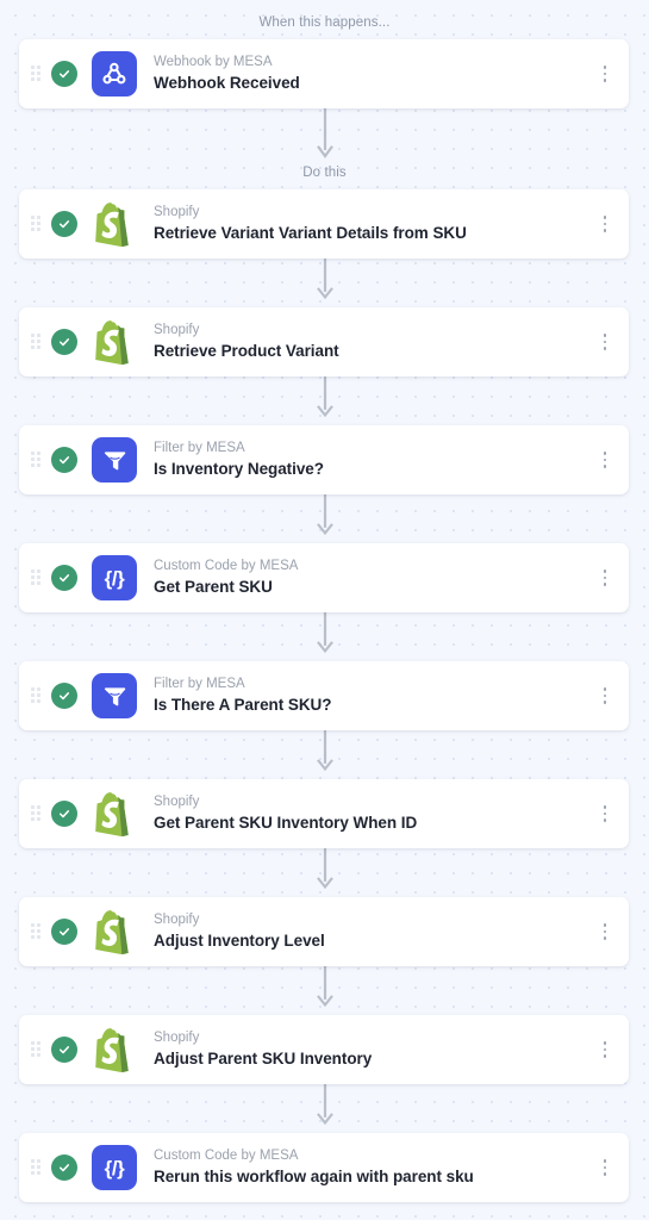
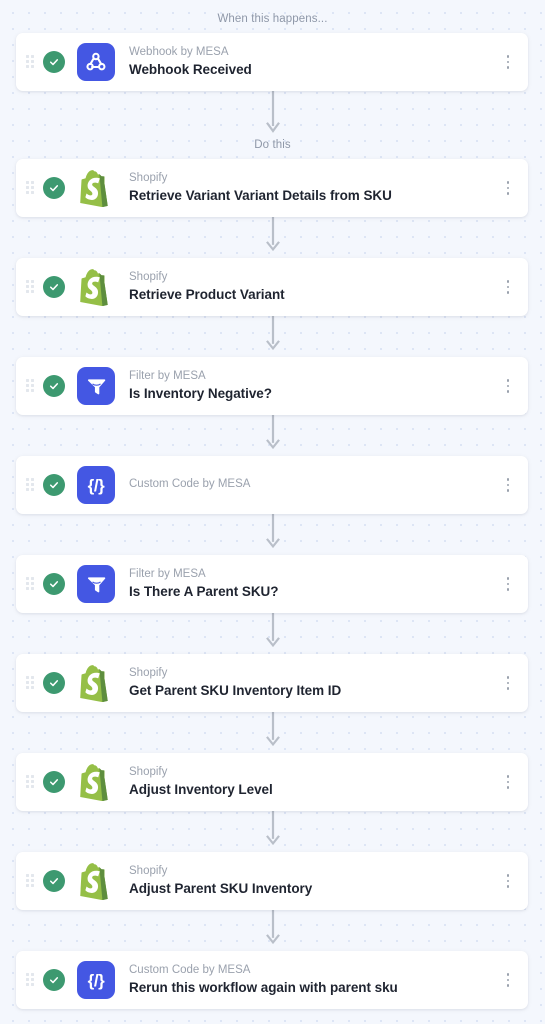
  When this happens...
  Do this
  Webhook by MESA
  Webhook Received
  Shopify
  Retrieve Variant Variant Details from SKU
  Shopify
  Retrieve Product Variant
  Filter by MESA
  Is Inventory Negative?
  {/}
  Custom Code by MESA
- Get Parent SKU
  Filter by MESA
  Is There A Parent SKU?
  Shopify
- Get Parent SKU Inventory When ID
+ Get Parent SKU Inventory Item ID
  Shopify
  Adjust Inventory Level
  Shopify
  Adjust Parent SKU Inventory
  {/}
  Custom Code by MESA
  Rerun this workflow again with parent sku
